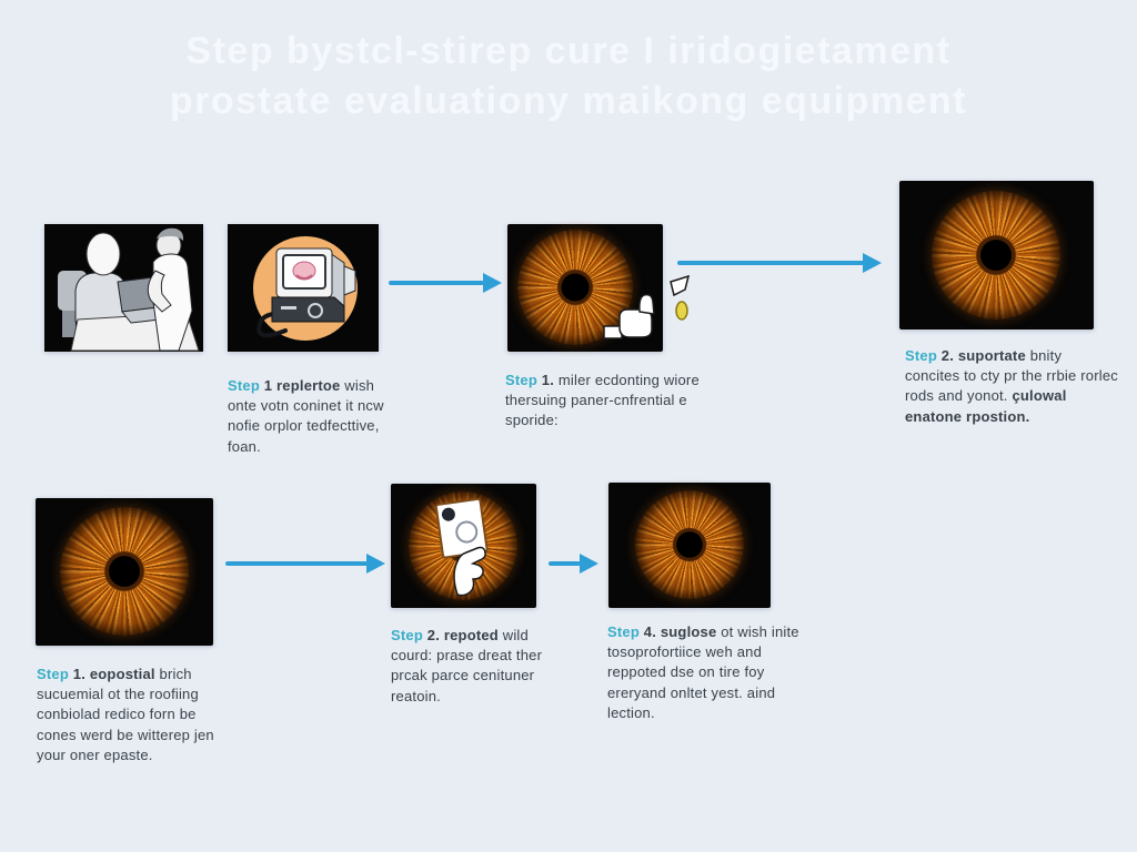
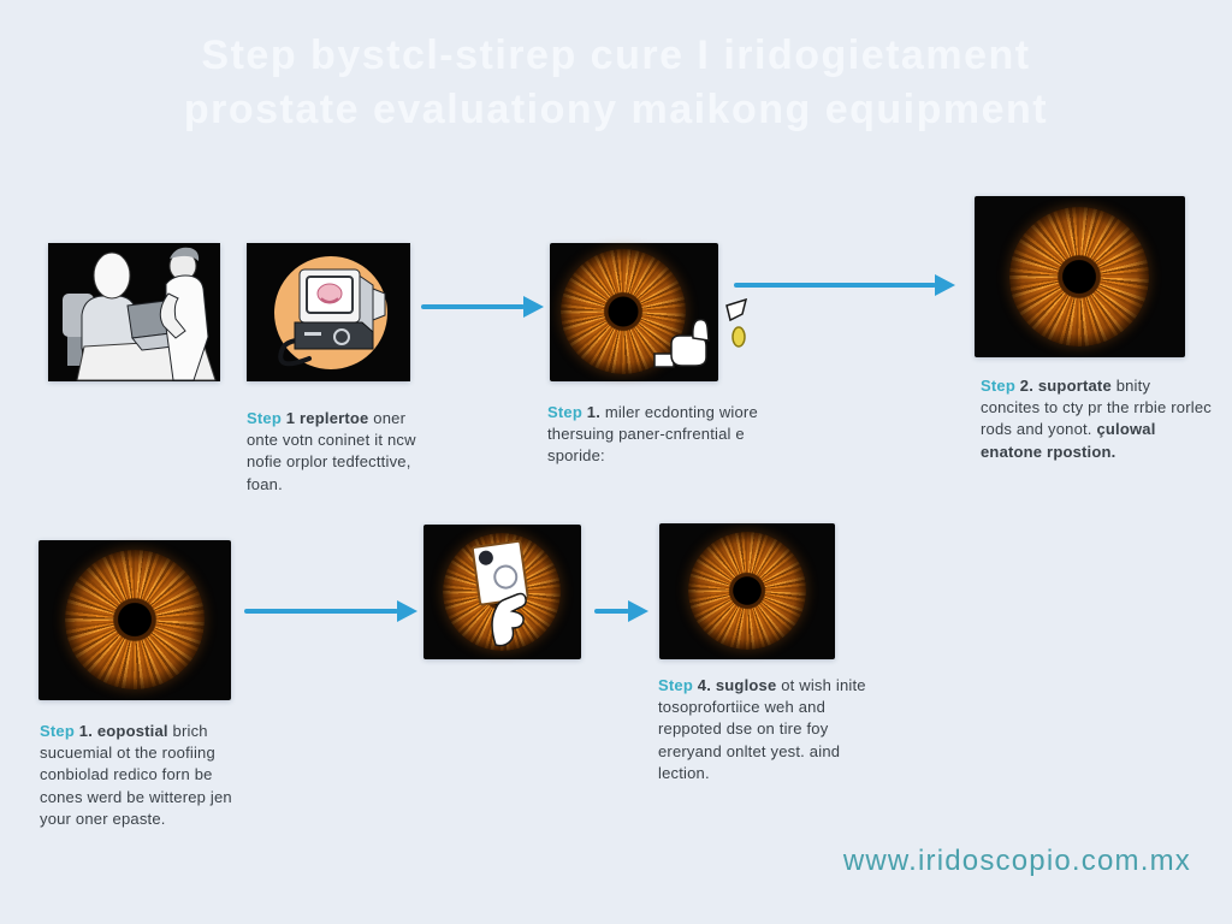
- Step 1 replertoe wish onte votn coninet it ncw nofie orplor tedfecttive, foan.
+ Step 1 replertoe oner onte votn coninet it ncw nofie orplor tedfecttive, foan.
  Step 1. miler ecdonting wiore thersuing paner-cnfrential e sporide:
  Step 2. suportate bnity concites to cty pr the rrbie rorlec rods and yonot. çulowal enatone rpostion.
  Step 1. eopostial brich sucuemial ot the roofiing conbiolad redico forn be cones werd be witterep jen your oner epaste.
- Step 2. repoted wild courd: prase dreat ther prcak parce cenituner reatoin.
  Step 4. suglose ot wish inite tosoprofortiice weh and reppoted dse on tire foy ereryand onltet yest. aind lection.
+ www.iridoscopio.com.mx
